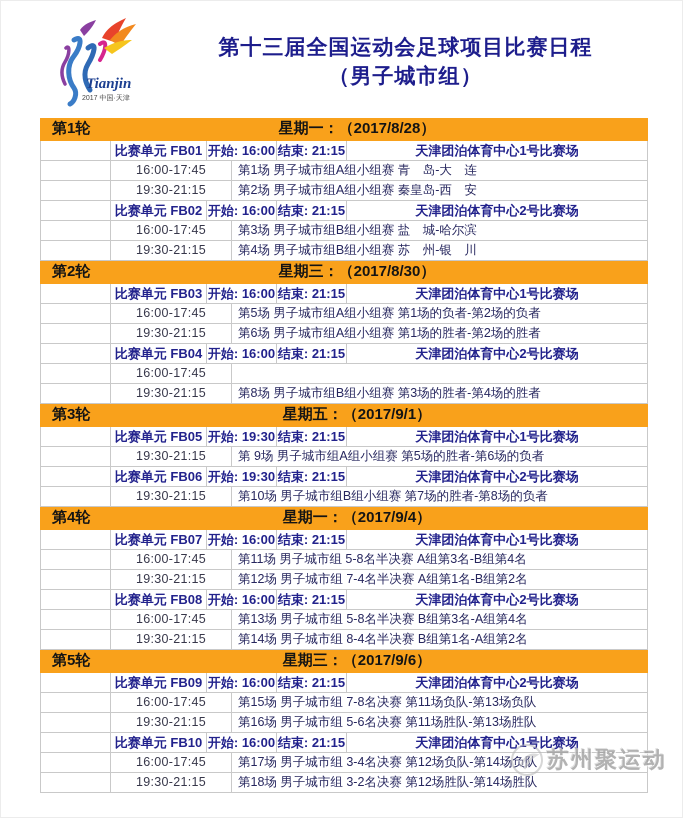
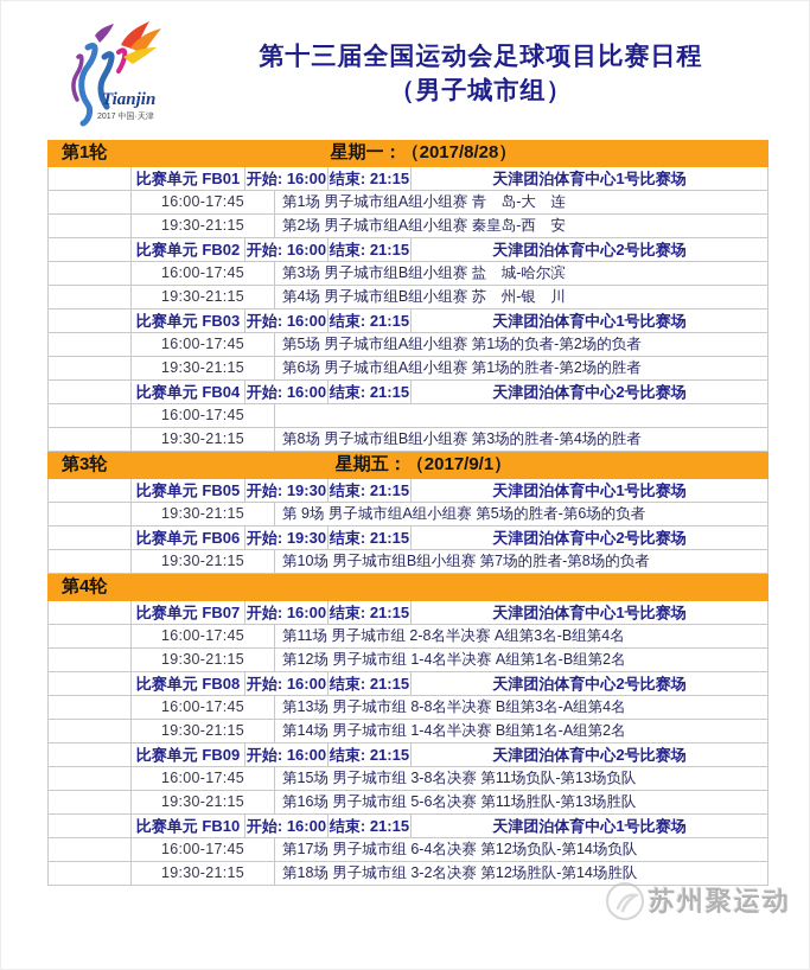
  Tianjin
  第十三届全国运动会足球项目比赛日程
  （男子城市组）
  第1轮
  星期一：（2017/8/28）
  比赛单元 FB01
  开始: 16:00
  结束: 21:15
  天津团泊体育中心1号比赛场
  16:00-17:45
  第1场 男子城市组A组小组赛 青 岛-大 连
  19:30-21:15
  第2场 男子城市组A组小组赛 秦皇岛-西 安
  比赛单元 FB02
  开始: 16:00
  结束: 21:15
  天津团泊体育中心2号比赛场
  16:00-17:45
  第3场 男子城市组B组小组赛 盐 城-哈尔滨
  19:30-21:15
  第4场 男子城市组B组小组赛 苏 州-银 川
- 第2轮
- 星期三：（2017/8/30）
  比赛单元 FB03
  开始: 16:00
  结束: 21:15
  天津团泊体育中心1号比赛场
  16:00-17:45
  第5场 男子城市组A组小组赛 第1场的负者-第2场的负者
  19:30-21:15
  第6场 男子城市组A组小组赛 第1场的胜者-第2场的胜者
  比赛单元 FB04
  开始: 16:00
  结束: 21:15
  天津团泊体育中心2号比赛场
  16:00-17:45
  19:30-21:15
  第8场 男子城市组B组小组赛 第3场的胜者-第4场的胜者
  第3轮
  星期五：（2017/9/1）
  比赛单元 FB05
  开始: 19:30
  结束: 21:15
  天津团泊体育中心1号比赛场
  19:30-21:15
  第 9场 男子城市组A组小组赛 第5场的胜者-第6场的负者
  比赛单元 FB06
  开始: 19:30
  结束: 21:15
  天津团泊体育中心2号比赛场
  19:30-21:15
  第10场 男子城市组B组小组赛 第7场的胜者-第8场的负者
  第4轮
- 星期一：（2017/9/4）
  比赛单元 FB07
  开始: 16:00
  结束: 21:15
  天津团泊体育中心1号比赛场
  16:00-17:45
- 第11场 男子城市组 5-8名半决赛 A组第3名-B组第4名
+ 第11场 男子城市组 2-8名半决赛 A组第3名-B组第4名
  19:30-21:15
- 第12场 男子城市组 7-4名半决赛 A组第1名-B组第2名
+ 第12场 男子城市组 1-4名半决赛 A组第1名-B组第2名
  比赛单元 FB08
  开始: 16:00
  结束: 21:15
  天津团泊体育中心2号比赛场
  16:00-17:45
- 第13场 男子城市组 5-8名半决赛 B组第3名-A组第4名
+ 第13场 男子城市组 8-8名半决赛 B组第3名-A组第4名
  19:30-21:15
- 第14场 男子城市组 8-4名半决赛 B组第1名-A组第2名
+ 第14场 男子城市组 1-4名半决赛 B组第1名-A组第2名
- 第5轮
- 星期三：（2017/9/6）
  比赛单元 FB09
  开始: 16:00
  结束: 21:15
  天津团泊体育中心2号比赛场
  16:00-17:45
- 第15场 男子城市组 7-8名决赛 第11场负队-第13场负队
+ 第15场 男子城市组 3-8名决赛 第11场负队-第13场负队
  19:30-21:15
  第16场 男子城市组 5-6名决赛 第11场胜队-第13场胜队
  比赛单元 FB10
  开始: 16:00
  结束: 21:15
  天津团泊体育中心1号比赛场
  16:00-17:45
- 第17场 男子城市组 3-4名决赛 第12场负队-第14场负队
+ 第17场 男子城市组 6-4名决赛 第12场负队-第14场负队
  19:30-21:15
  第18场 男子城市组 3-2名决赛 第12场胜队-第14场胜队
  苏州聚运动
